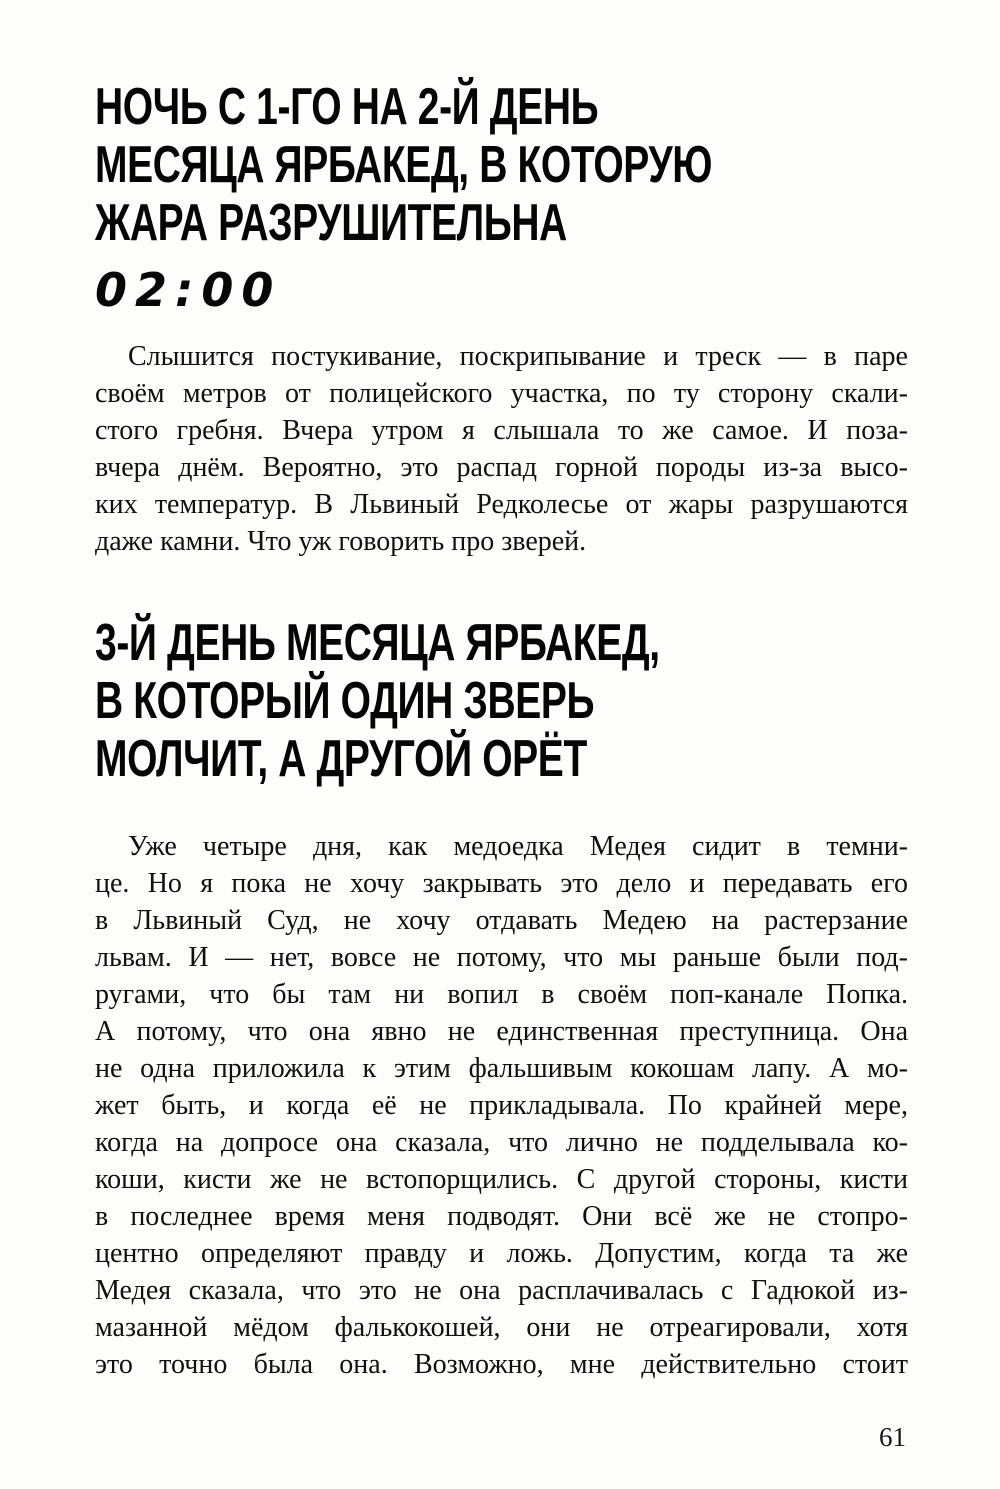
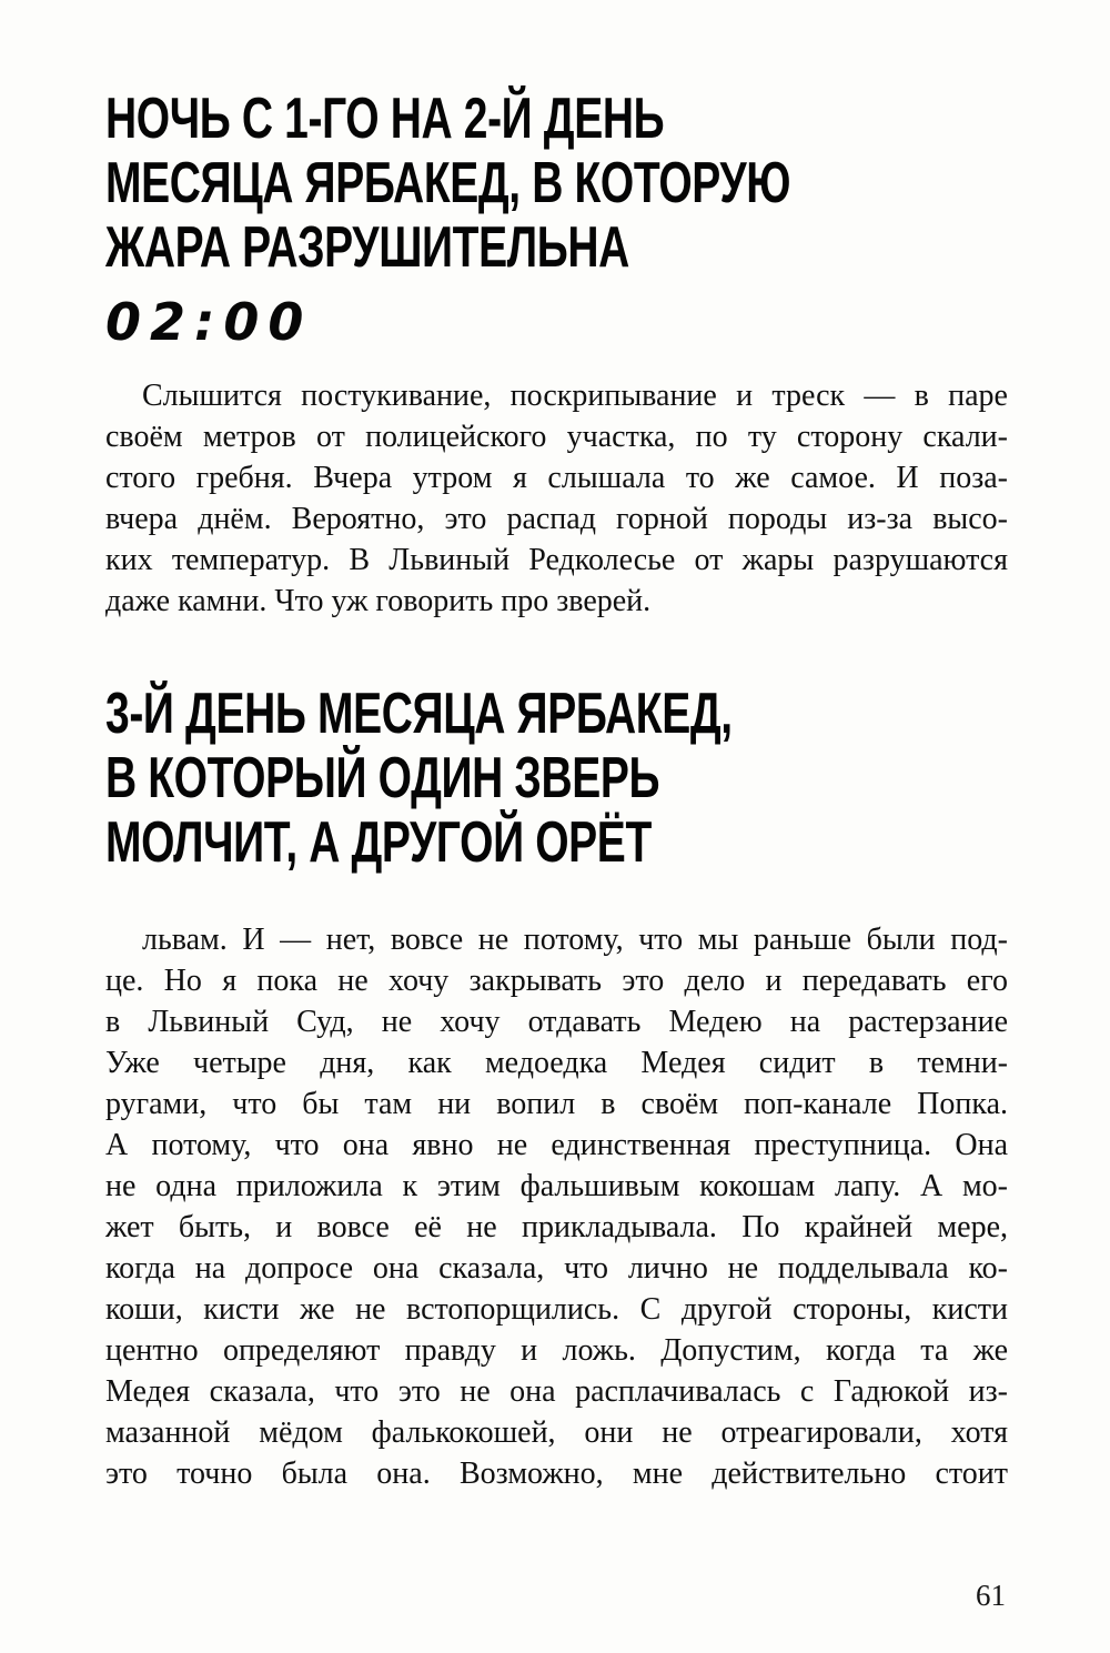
  НОЧЬ С 1-ГО НА 2-Й ДЕНЬ
  МЕСЯЦА ЯРБАКЕД, В КОТОРУЮ
  ЖАРА РАЗРУШИТЕЛЬНА
  02:00
  Слышится постукивание, поскрипывание и треск — в паре
  своём метров от полицейского участка, по ту сторону скали-
  стого гребня. Вчера утром я слышала то же самое. И поза-
  вчера днём. Вероятно, это распад горной породы из-за высо-
  ких температур. В Львиный Редколесье от жары разрушаются
  даже камни. Что уж говорить про зверей.
  3-Й ДЕНЬ МЕСЯЦА ЯРБАКЕД,
  В КОТОРЫЙ ОДИН ЗВЕРЬ
  МОЛЧИТ, А ДРУГОЙ ОРЁТ
- Уже четыре дня, как медоедка Медея сидит в темни-
+ львам. И — нет, вовсе не потому, что мы раньше были под-
  це. Но я пока не хочу закрывать это дело и передавать его
  в Львиный Суд, не хочу отдавать Медею на растерзание
- львам. И — нет, вовсе не потому, что мы раньше были под-
+ Уже четыре дня, как медоедка Медея сидит в темни-
  ругами, что бы там ни вопил в своём поп-канале Попка.
  А потому, что она явно не единственная преступница. Она
  не одна приложила к этим фальшивым кокошам лапу. А мо-
- жет быть, и когда её не прикладывала. По крайней мере,
+ жет быть, и вовсе её не прикладывала. По крайней мере,
  когда на допросе она сказала, что лично не подделывала ко-
  коши, кисти же не встопорщились. С другой стороны, кисти
- в последнее время меня подводят. Они всё же не стопро-
  центно определяют правду и ложь. Допустим, когда та же
  Медея сказала, что это не она расплачивалась с Гадюкой из-
  мазанной мёдом фалькокошей, они не отреагировали, хотя
  это точно была она. Возможно, мне действительно стоит
  61
